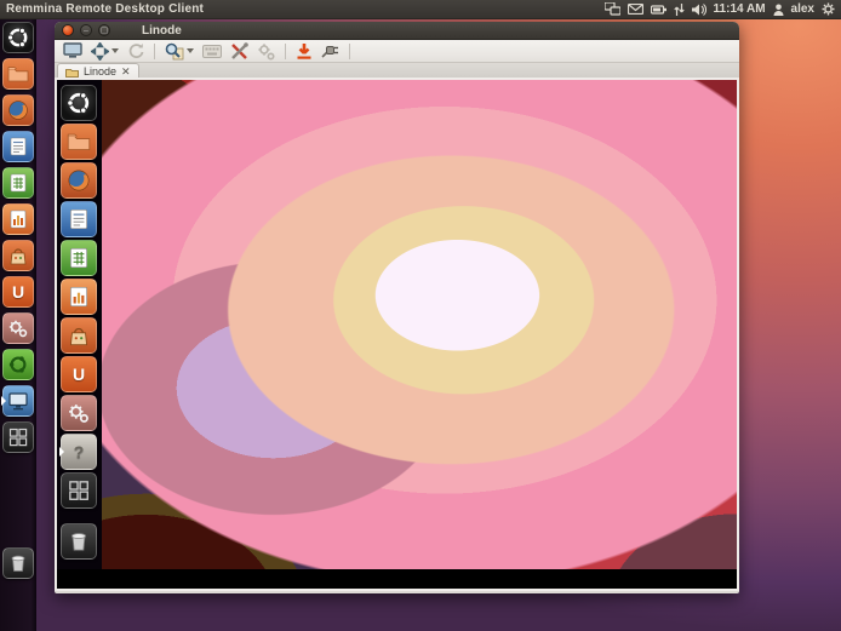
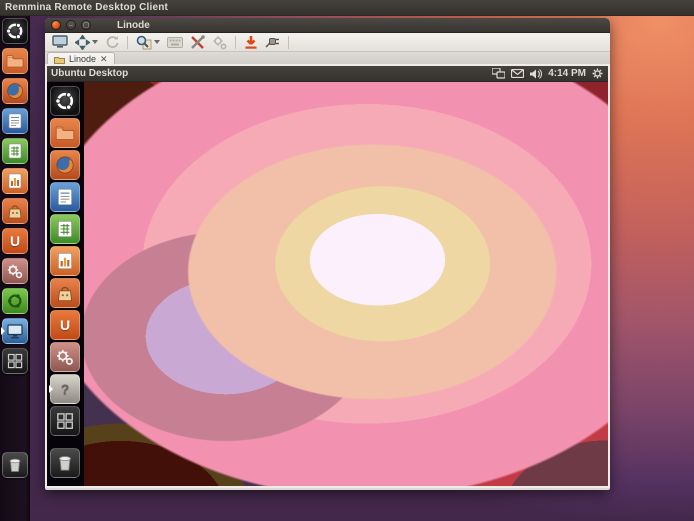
  Remmina Remote Desktop Client
- 11:14 AM
- alex
  U
  Linode
  Linode
  ✕
+ Ubuntu Desktop
+ 4:14 PM
  U
  ?
